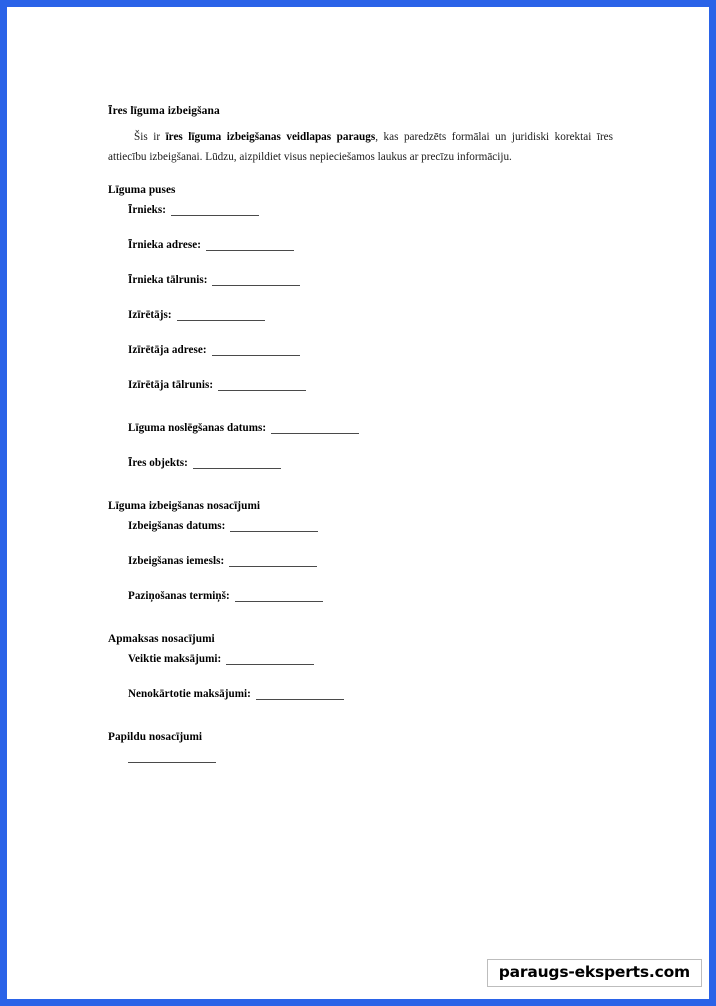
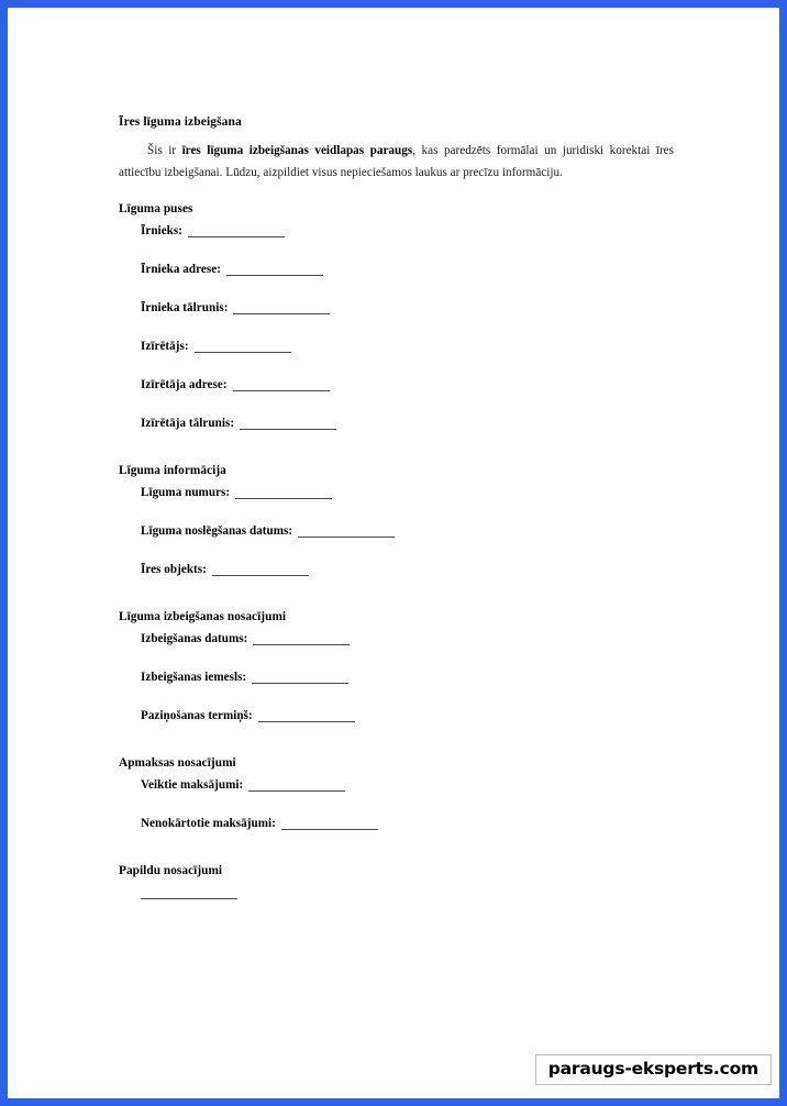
  Īres līguma izbeigšana
  Šis ir īres līguma izbeigšanas veidlapas paraugs, kas paredzēts formālai un juridiski korektai īres attiecību izbeigšanai. Lūdzu, aizpildiet visus nepieciešamos laukus ar precīzu informāciju.
  Līguma puses
  Īrnieks:
  Īrnieka adrese:
  Īrnieka tālrunis:
  Izīrētājs:
  Izīrētāja adrese:
  Izīrētāja tālrunis:
+ Līguma informācija
+ Līguma numurs:
  Līguma noslēgšanas datums:
  Īres objekts:
  Līguma izbeigšanas nosacījumi
  Izbeigšanas datums:
  Izbeigšanas iemesls:
  Paziņošanas termiņš:
  Apmaksas nosacījumi
  Veiktie maksājumi:
  Nenokārtotie maksājumi:
  Papildu nosacījumi
  paraugs-eksperts.com
